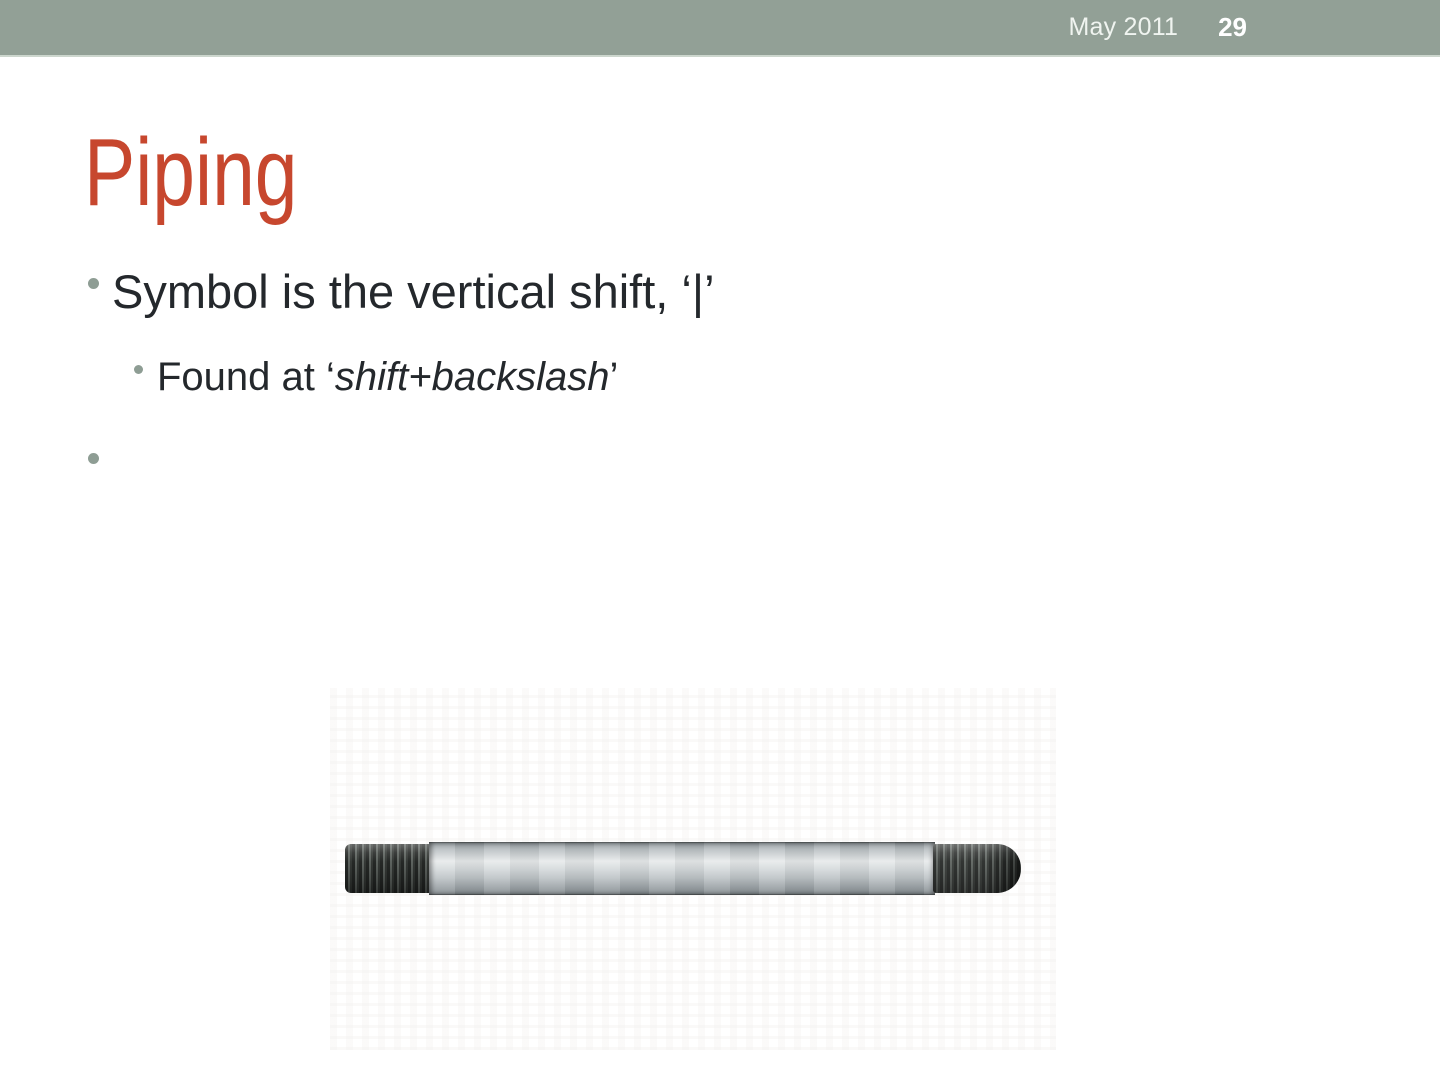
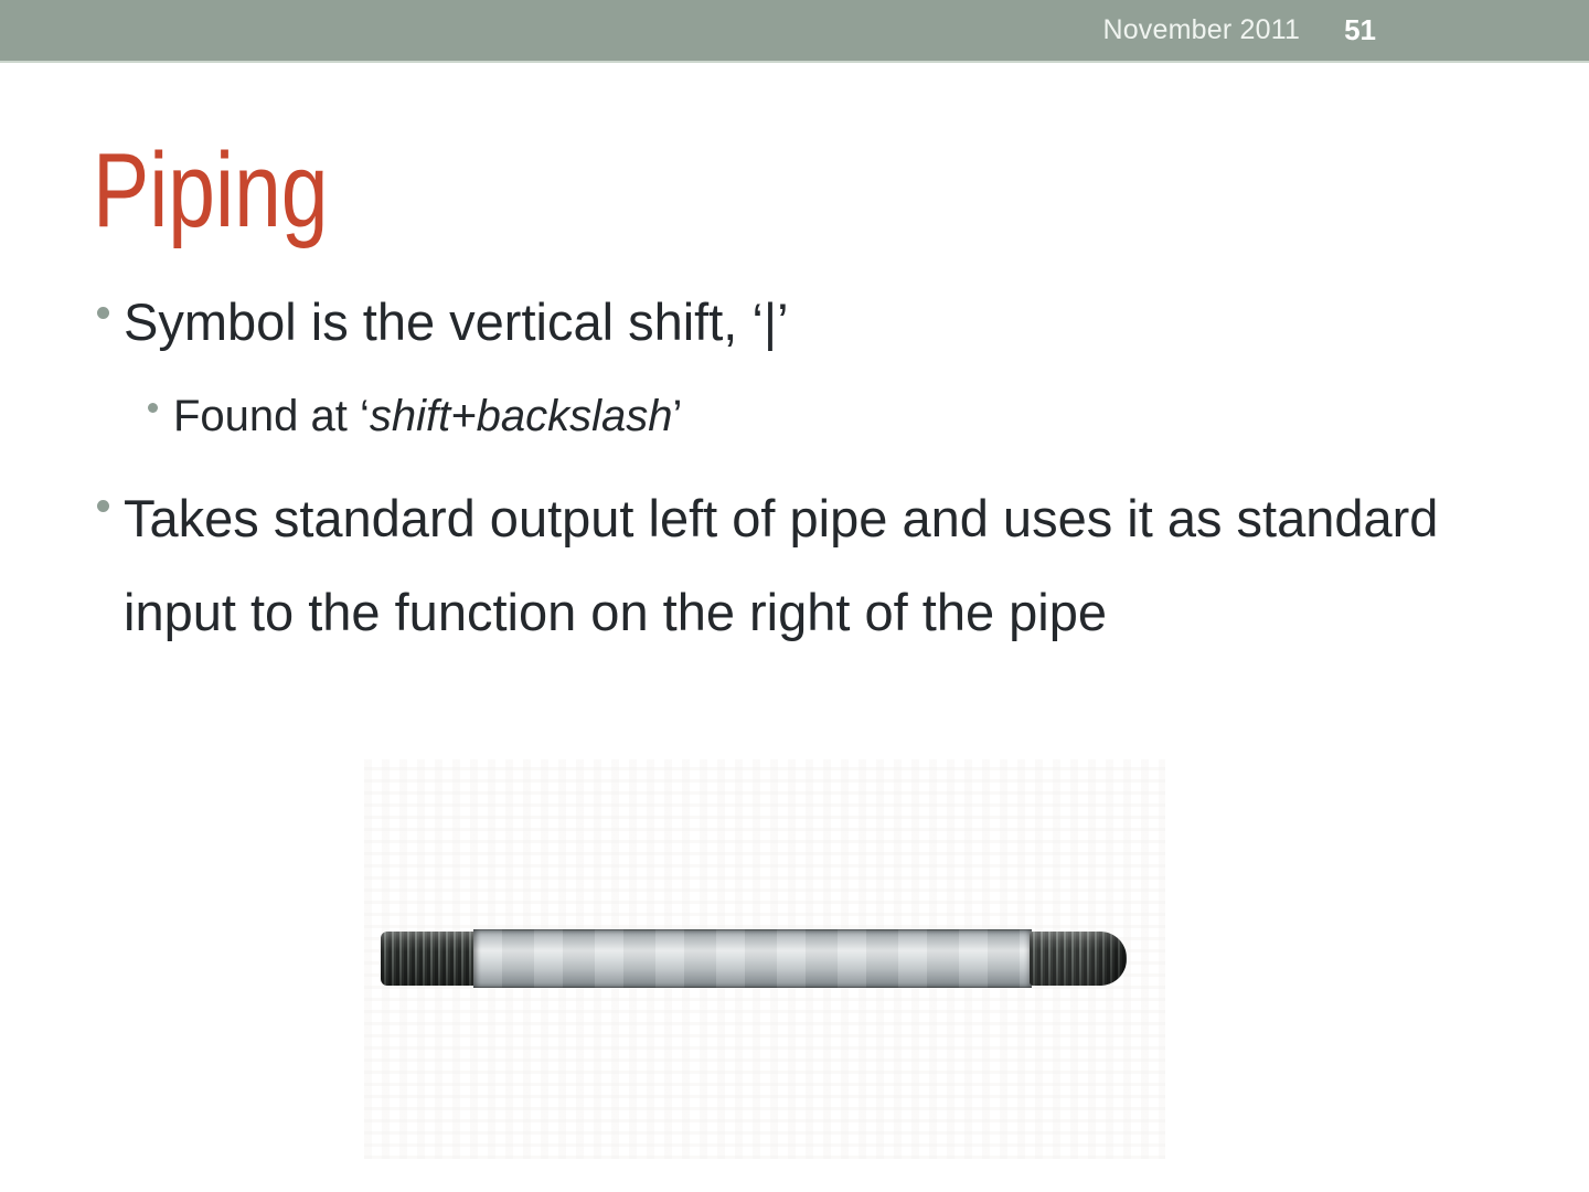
- May 2011
+ November 2011
- 29
+ 51
  Piping
  Symbol is the vertical shift, ‘|’
  Found at ‘shift+backslash’
+ Takes standard output left of pipe and uses it as standard
+ input to the function on the right of the pipe
